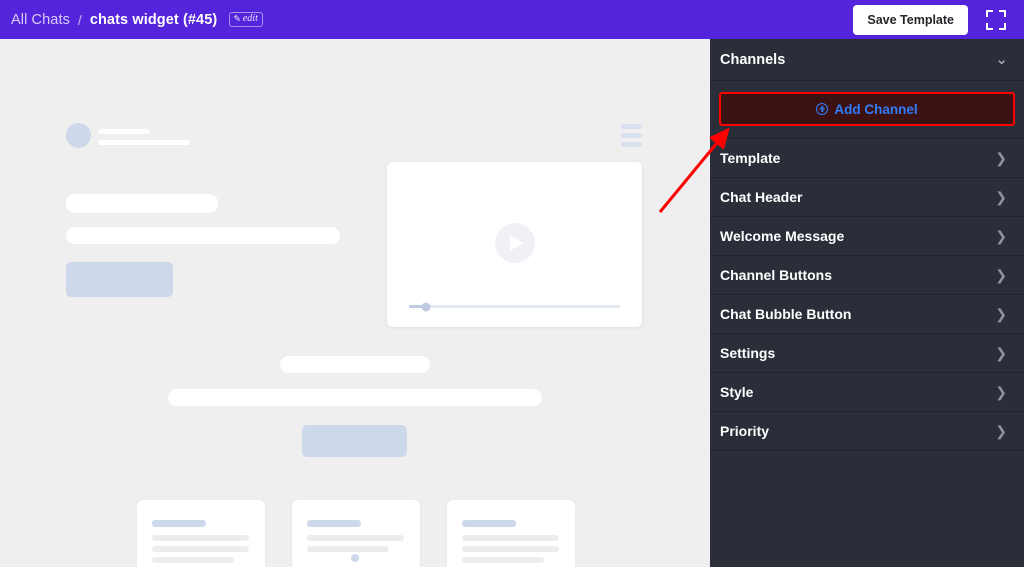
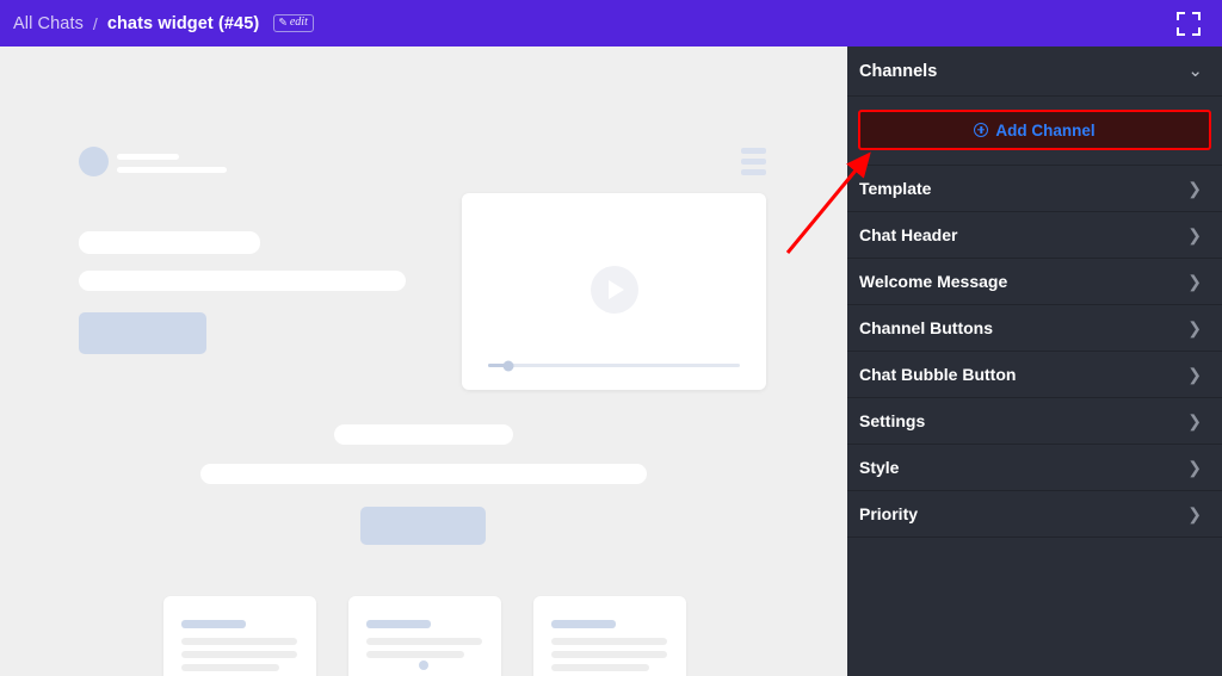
  All Chats
  /
  chats widget (#45)
  ✎
  edit
- Save Template
  Channels
  ⌄
  Add Channel
  Template
  ❯
  Chat Header
  ❯
  Welcome Message
  ❯
  Channel Buttons
  ❯
  Chat Bubble Button
  ❯
  Settings
  ❯
  Style
  ❯
  Priority
  ❯
